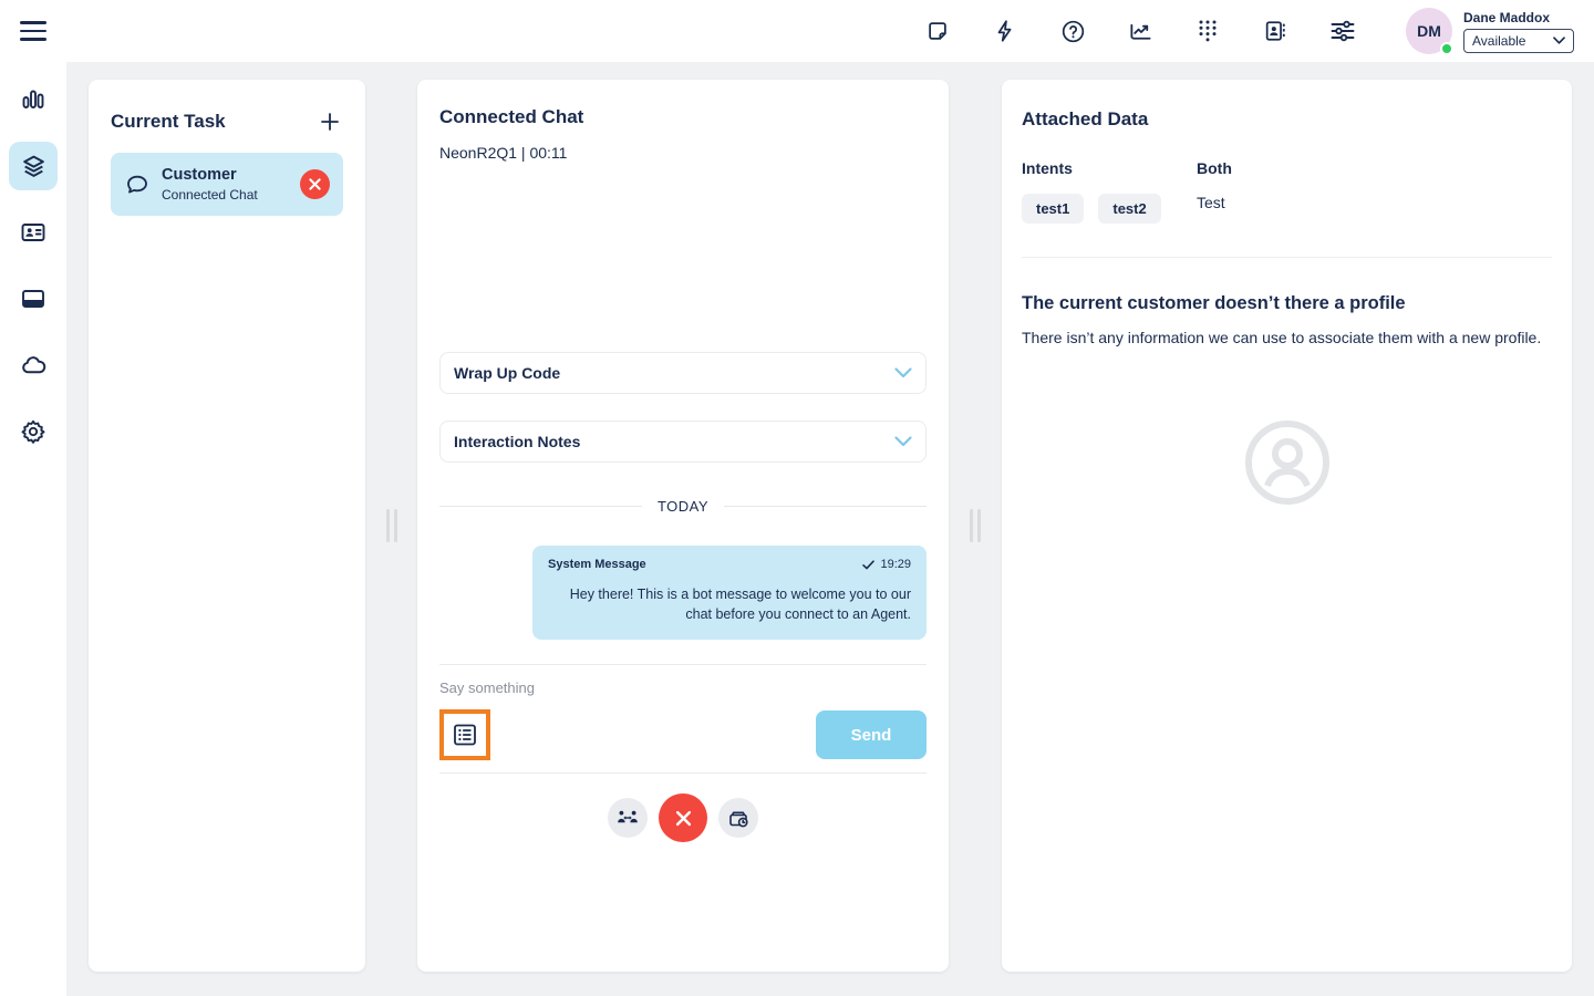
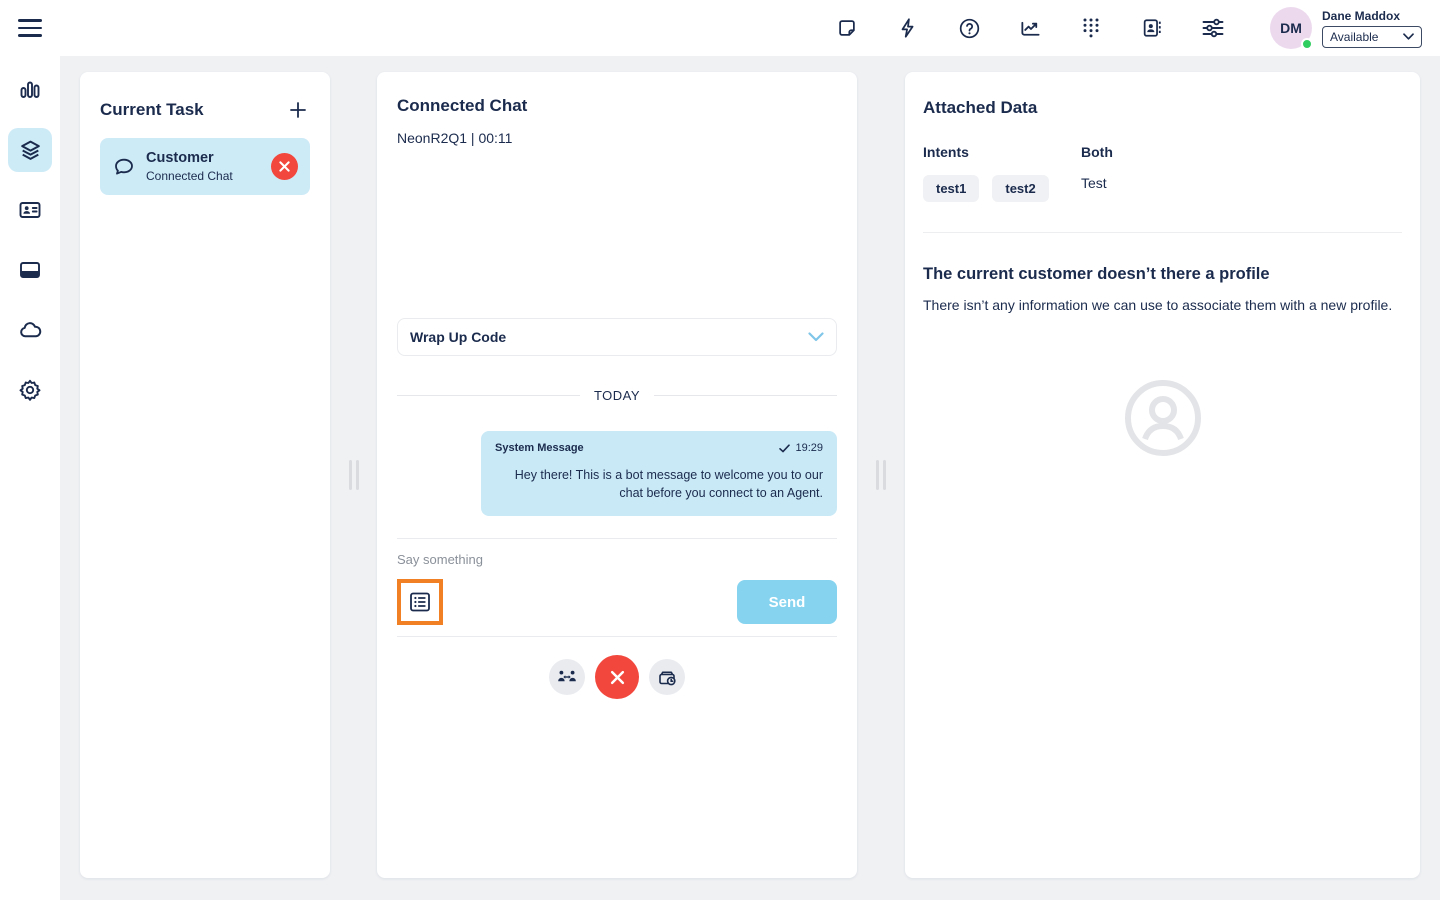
  DM
  Dane Maddox
  Available
  Current Task
  Customer
  Connected Chat
  Connected Chat
  NeonR2Q1 | 00:11
  Wrap Up Code
- Interaction Notes
  TODAY
  System Message
  19:29
  Hey there! This is a bot message to welcome you to our chat before you connect to an Agent.
  Say something
  Send
  Attached Data
  Intents
  test1
  test2
  Both
  Test
  The current customer doesn’t there a profile
  There isn’t any information we can use to associate them with a new profile.
